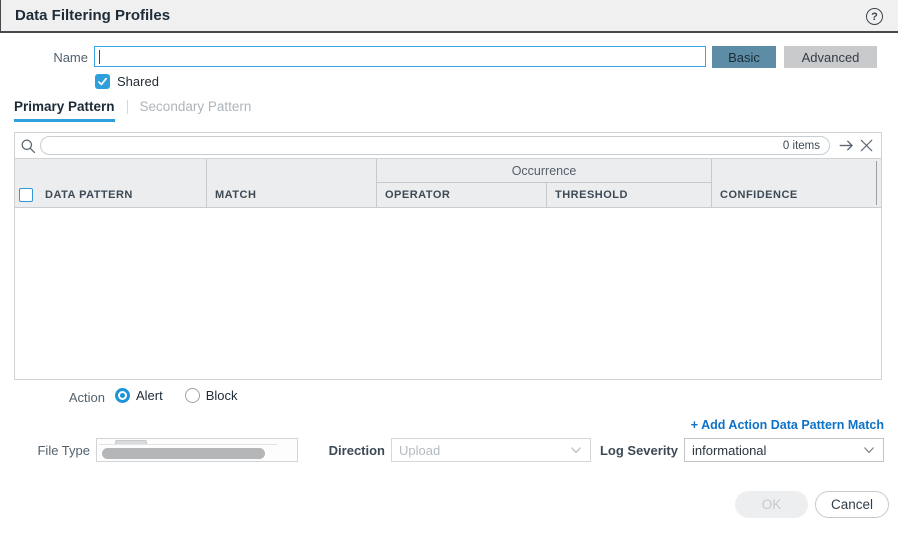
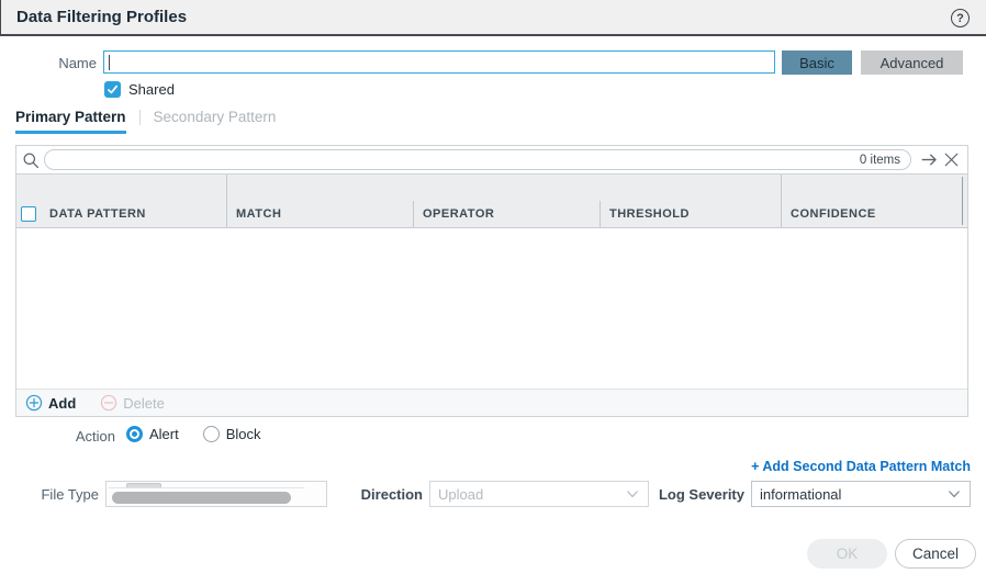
  Data Filtering Profiles
  ?
  Name
  Basic
  Advanced
  Shared
  Primary Pattern
  Secondary Pattern
  0 items
  DATA PATTERN
  MATCH
- Occurrence
  OPERATOR
  THRESHOLD
  CONFIDENCE
+ Add
+ Delete
  Action
  Alert
  Block
- + Add Action Data Pattern Match
+ + Add Second Data Pattern Match
  File Type
  Direction
  Upload
  Log Severity
  informational
  OK
  Cancel
